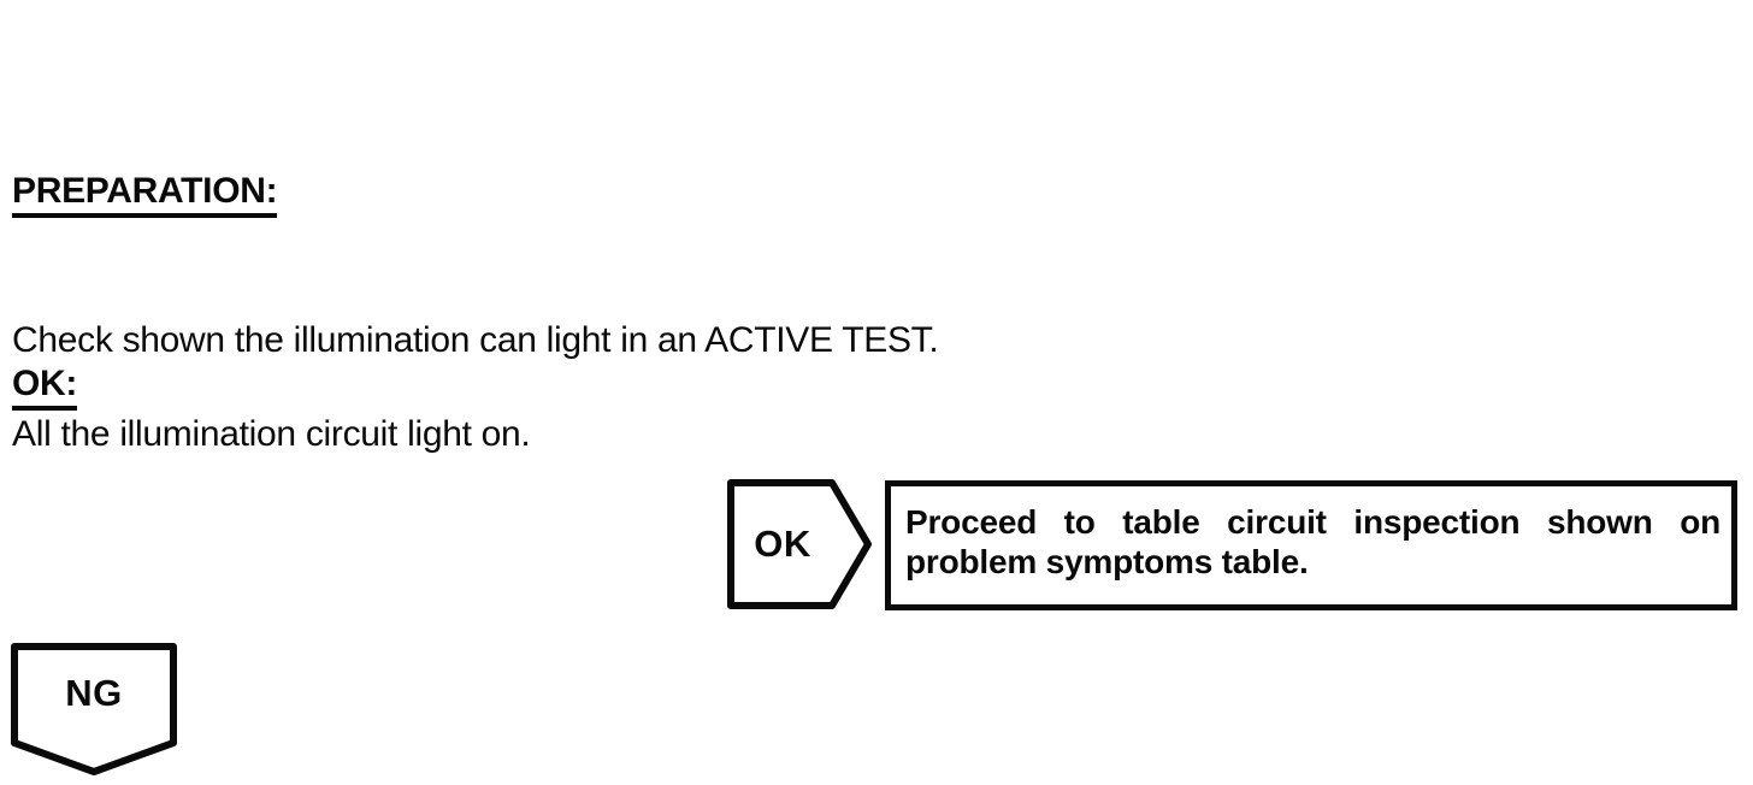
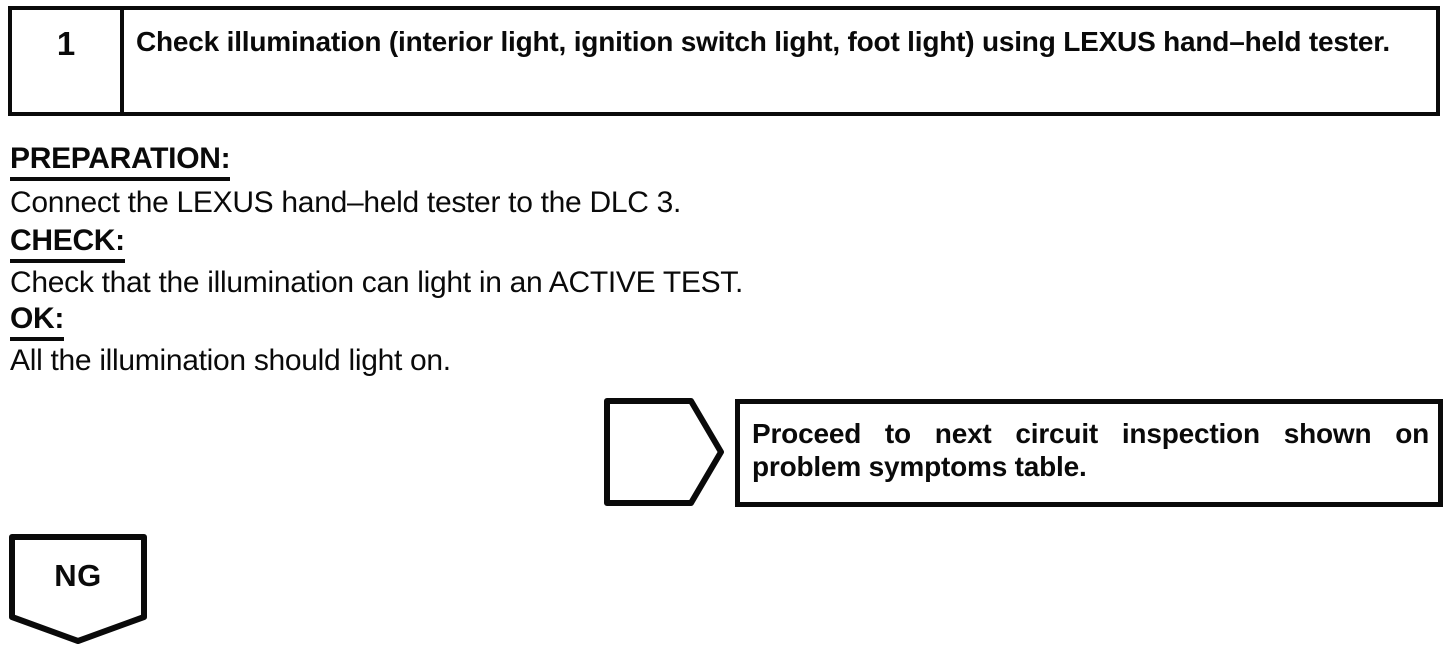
+ 1
+ Check illumination (interior light, ignition switch light, foot light) using LEXUS hand–held tester.
  PREPARATION:
+ Connect the LEXUS hand–held tester to the DLC 3.
+ CHECK:
- Check shown the illumination can light in an ACTIVE TEST.
+ Check that the illumination can light in an ACTIVE TEST.
  OK:
- All the illumination circuit light on.
+ All the illumination should light on.
- OK
- Proceed to table circuit inspection shown on problem symptoms table.
+ Proceed to next circuit inspection shown on problem symptoms table.
  NG
